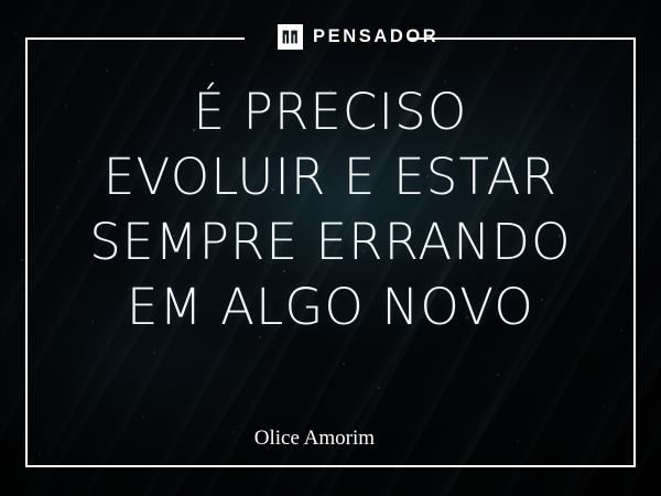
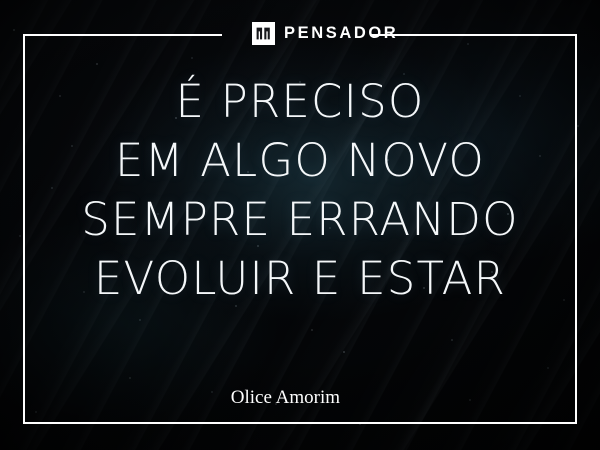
  PENSADOR
  É PRECISO
- EVOLUIR E ESTAR
+ EM ALGO NOVO
  SEMPRE ERRANDO
- EM ALGO NOVO
+ EVOLUIR E ESTAR
  Olice Amorim
